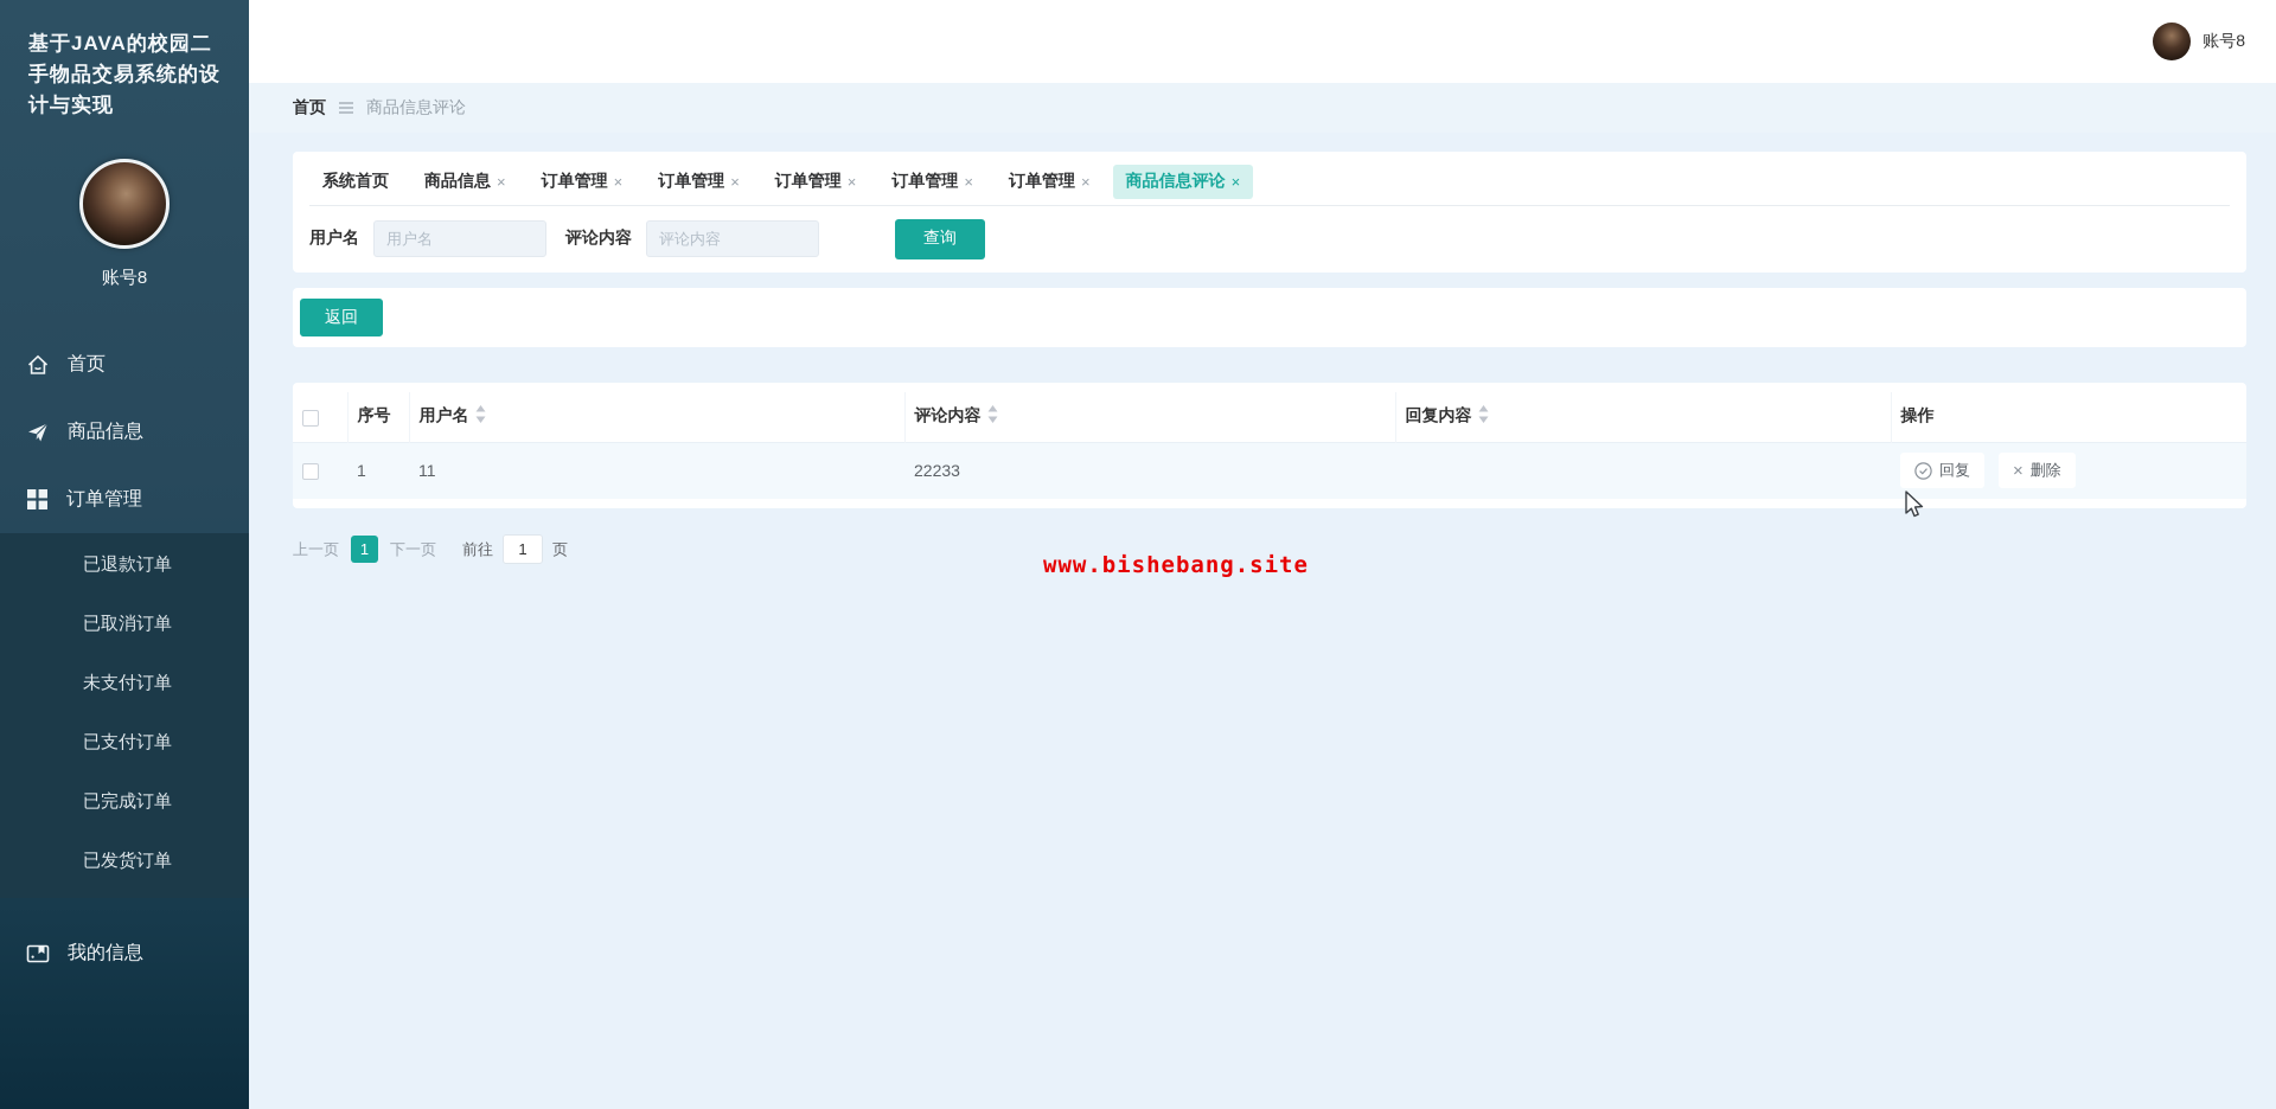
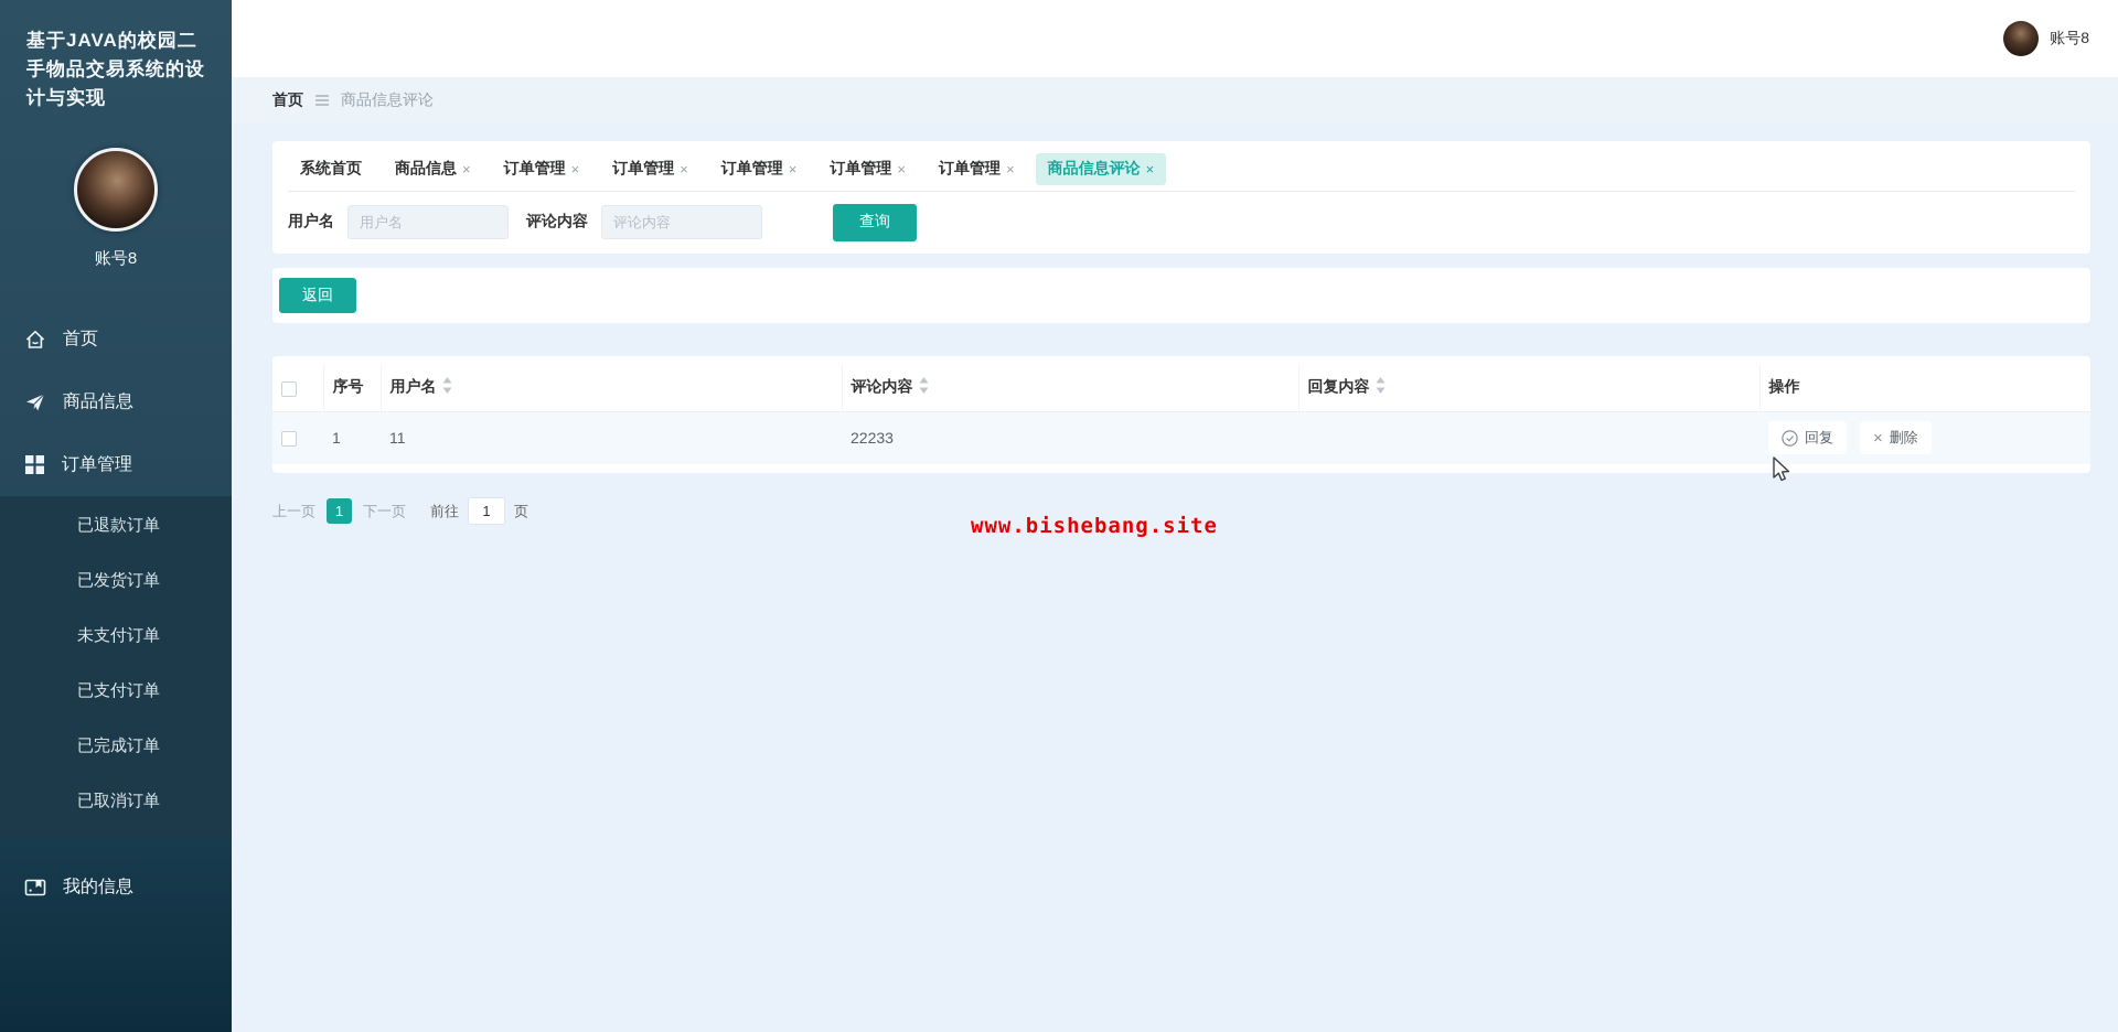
  基于JAVA的校园二
  手物品交易系统的设
  计与实现
  账号8
  首页
  商品信息
  订单管理
  已退款订单
- 已取消订单
+ 已发货订单
  未支付订单
  已支付订单
  已完成订单
- 已发货订单
+ 已取消订单
  我的信息
  账号8
  首页
  商品信息评论
  系统首页
  商品信息
  ×
  订单管理
  ×
  订单管理
  ×
  订单管理
  ×
  订单管理
  ×
  订单管理
  ×
  商品信息评论
  ×
  用户名
  用户名
  评论内容
  评论内容
  查询
  返回
  	序号	用户名	评论内容	回复内容	操作
  	1	11	22233		回复 × 删除
  上一页
  1
  下一页
  前往
  1
  页
  www.bishebang.site
